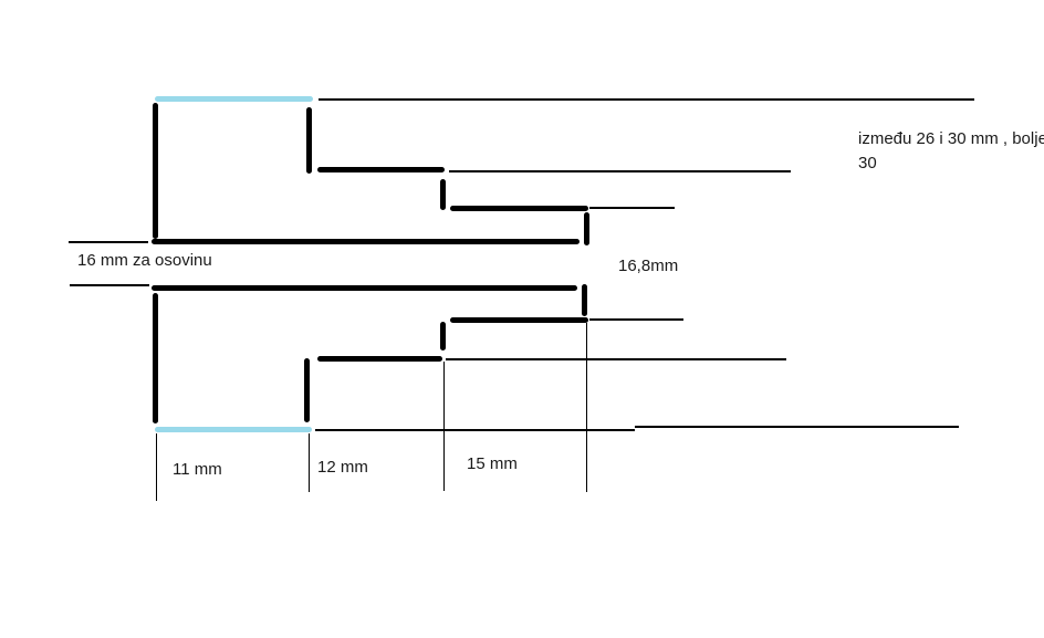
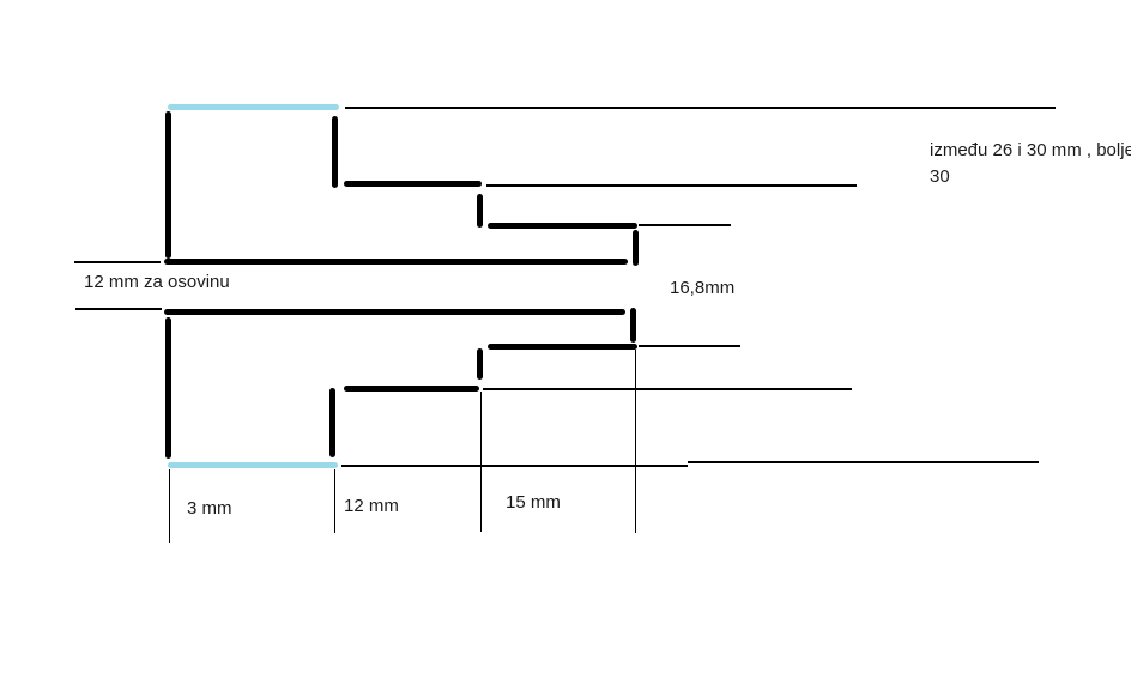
  između 26 i 30 mm , bolje
  30
  16,8mm
- 16 mm za osovinu
+ 12 mm za osovinu
- 11 mm
+ 3 mm
  12 mm
  15 mm
